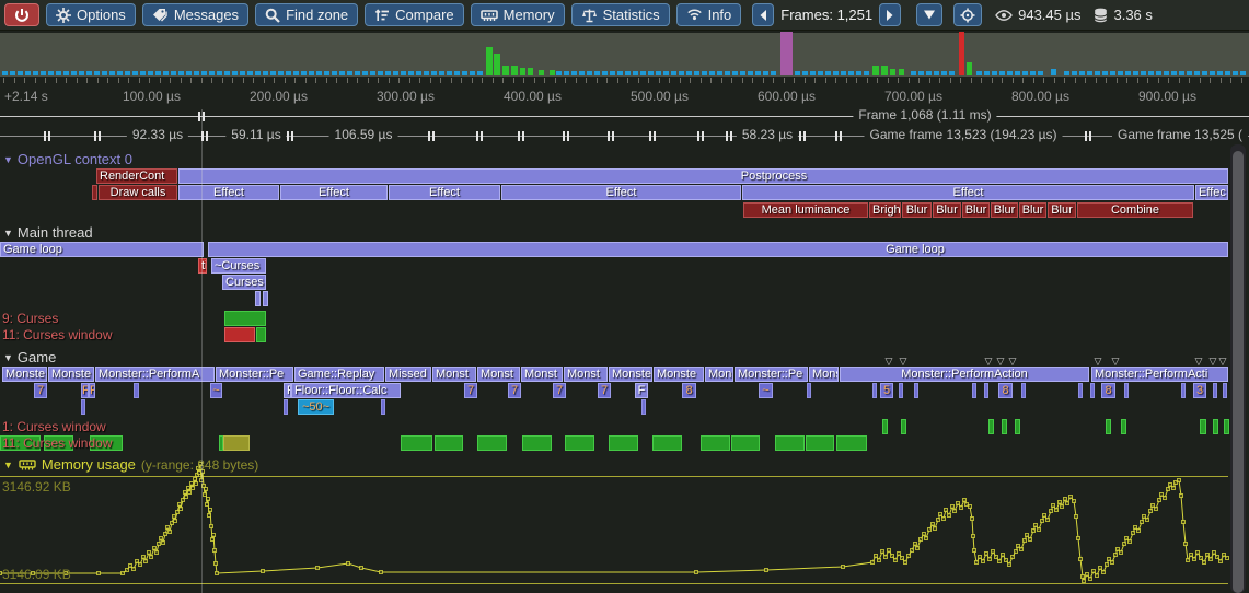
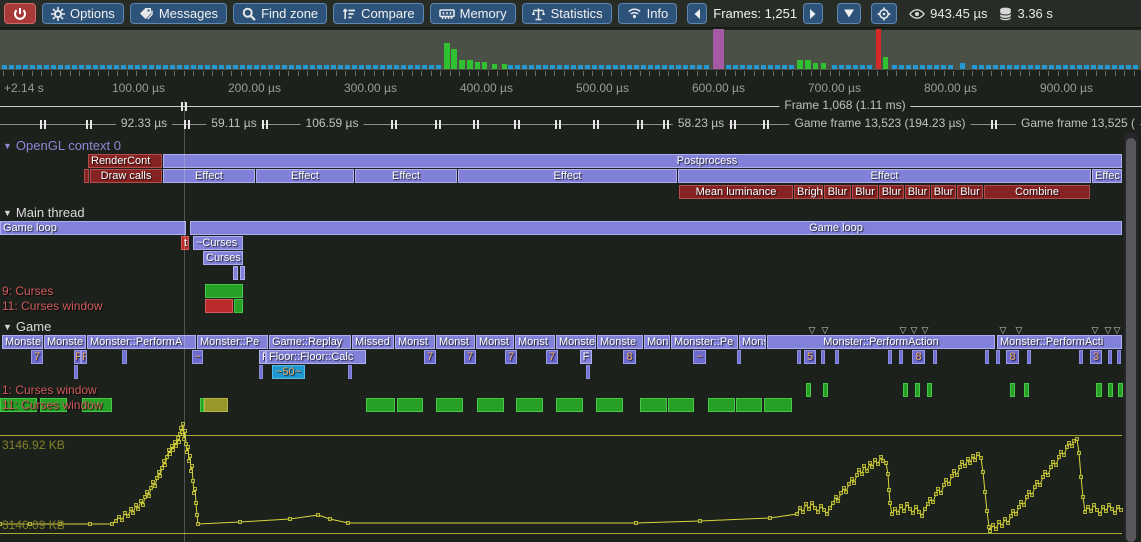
  Options
  Messages
  Find zone
  Compare
  Memory
  Statistics
  Info
  Frames: 1,251
  943.45 µs
  3.36 s
  +2.14 s
  100.00 µs
  200.00 µs
  300.00 µs
  400.00 µs
  500.00 µs
  600.00 µs
  700.00 µs
  800.00 µs
  900.00 µs
  Frame 1,068 (1.11 ms)
  92.33 µs
  59.11 µs
  106.59 µs
  58.23 µs
  Game frame 13,523 (194.23 µs)
  Game frame 13,525 (
  ▼ OpenGL context 0
  RenderCont
  Postprocess
  Draw calls
  Effect
  Effect
  Effect
  Effect
  Effect
  Effec
  Mean luminance
  Brigh
  Blur
  Blur
  Blur
  Blur
  Blur
  Blur
  Combine
  ▼ Main thread
  Game loop
  Game loop
  ti
  ~Curses
  Curses
  9: Curses
  11: Curses window
  ▼ Game
  ▽
  ▽
  ▽
  ▽
  ▽
  ▽
  ▽
  ▽
  ▽
  ▽
  Monste
  Monste
  Monster::PerformA
  Monster::Pe
  Game::Replay
  Missed
  Monst
  Monst
  Monst
  Monst
  Monste
  Monste
  Mon
  Monster::Pe
  Mon
  Monster::PerformAction
  Monster::PerformActi
  7
  F
  F
  ~
  Floor::Floor::Calc
  7
  7
  7
  7
  F
  8
  ~
  5
  8
  8
  3
  ~50~
  1: Curses window
  11: Curses window
- ▼
- Memory usage
- (y-range: 848 bytes)
  3146.92 KB
  3146.09 KB
